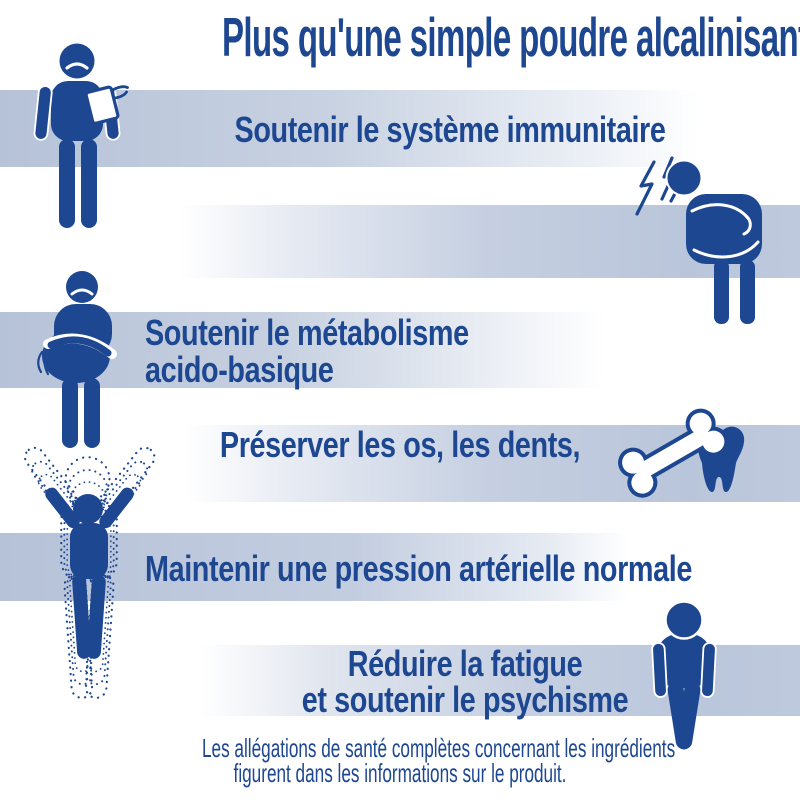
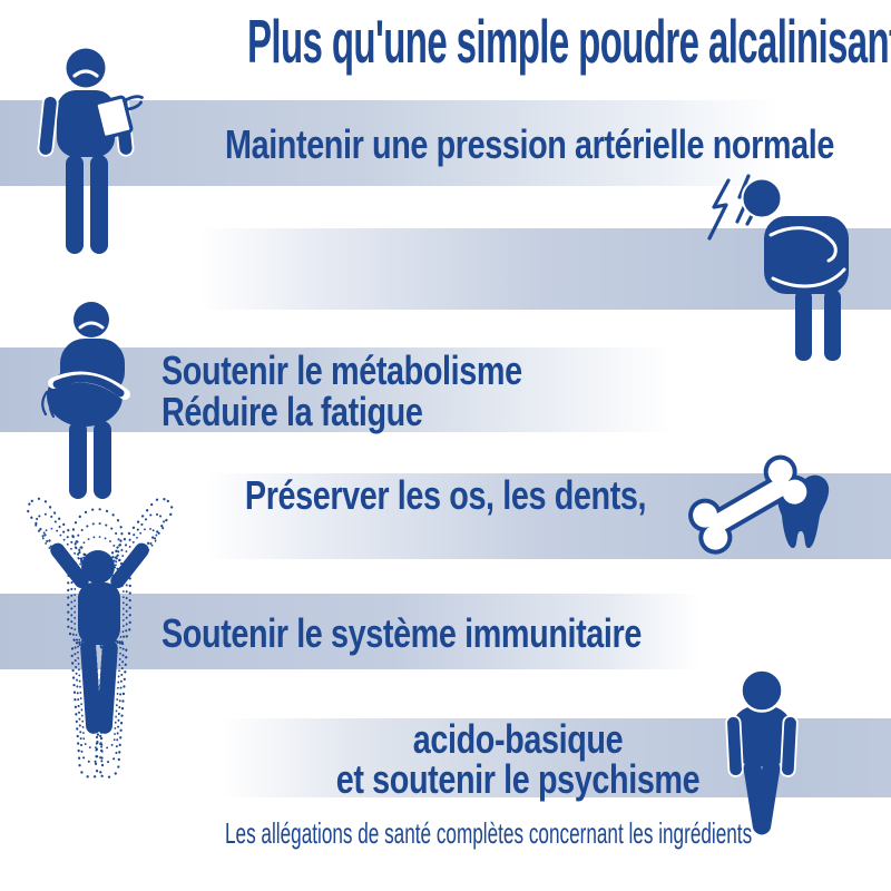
  Plus qu'une simple poudre alcalinisan
- Soutenir le système immunitaire
+ Maintenir une pression artérielle normale
  Soutenir le métabolisme
- acido-basique
+ Réduire la fatigue
  Préserver les os, les dents,
- Maintenir une pression artérielle normale
+ Soutenir le système immunitaire
- Réduire la fatigue
+ acido-basique
  et soutenir le psychisme
  Les allégations de santé complètes concernant les ingrédi
- figurent dans les informations sur le produit.
